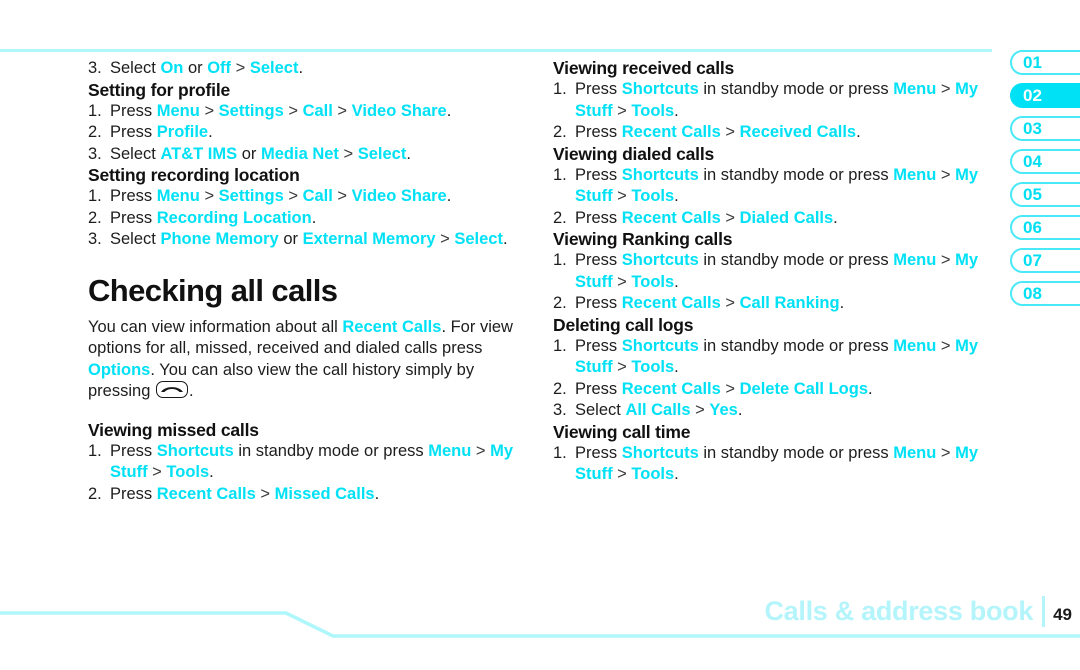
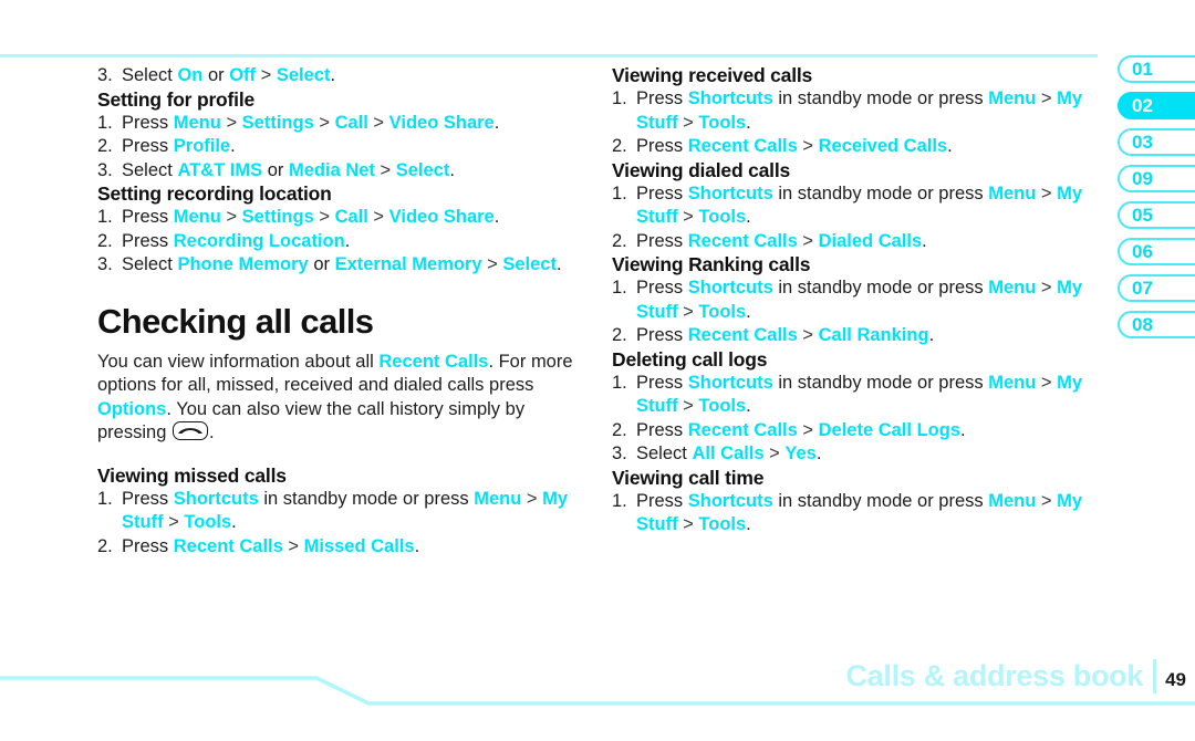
  3.
  Select On or Off > Select.
  Setting for profile
  1.
  Press Menu > Settings > Call > Video Share.
  2.
  Press Profile.
  3.
  Select AT&T IMS or Media Net > Select.
  Setting recording location
  1.
  Press Menu > Settings > Call > Video Share.
  2.
  Press Recording Location.
  3.
  Select Phone Memory or External Memory > Select.
  Checking all calls
- You can view information about all Recent Calls. For view options for all, missed, received and dialed calls press Options. You can also view the call history simply by pressing .
+ You can view information about all Recent Calls. For more options for all, missed, received and dialed calls press Options. You can also view the call history simply by pressing .
  Viewing missed calls
  1.
  Press Shortcuts in standby mode or press Menu > My Stuff > Tools.
  2.
  Press Recent Calls > Missed Calls.
  Viewing received calls
  1.
  Press Shortcuts in standby mode or press Menu > My Stuff > Tools.
  2.
  Press Recent Calls > Received Calls.
  Viewing dialed calls
  1.
  Press Shortcuts in standby mode or press Menu > My Stuff > Tools.
  2.
  Press Recent Calls > Dialed Calls.
  Viewing Ranking calls
  1.
  Press Shortcuts in standby mode or press Menu > My Stuff > Tools.
  2.
  Press Recent Calls > Call Ranking.
  Deleting call logs
  1.
  Press Shortcuts in standby mode or press Menu > My Stuff > Tools.
  2.
  Press Recent Calls > Delete Call Logs.
  3.
  Select All Calls > Yes.
  Viewing call time
  1.
  Press Shortcuts in standby mode or press Menu > My Stuff > Tools.
  01
  02
  03
- 04
+ 09
  05
  06
  07
  08
  Calls & address book
  49
